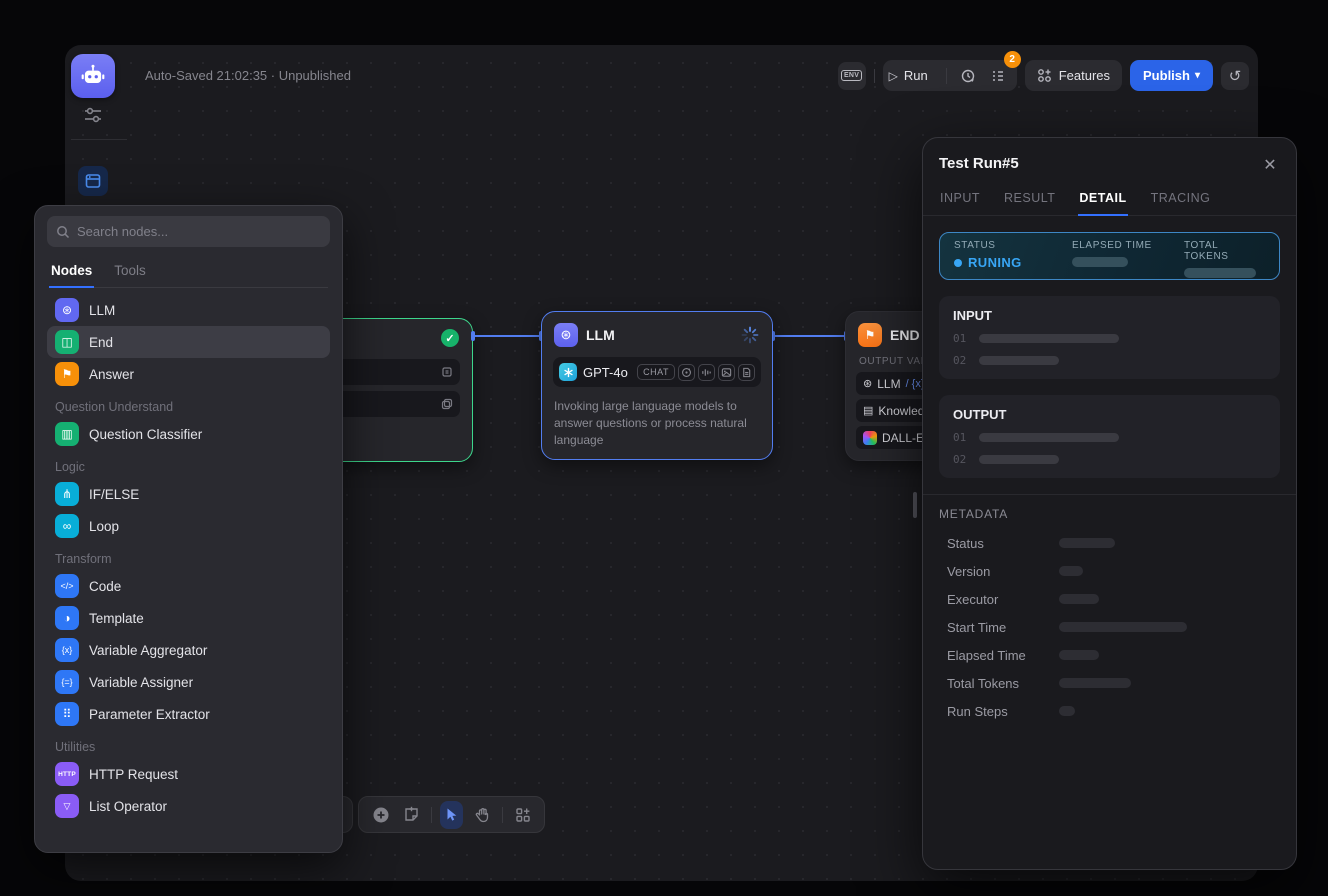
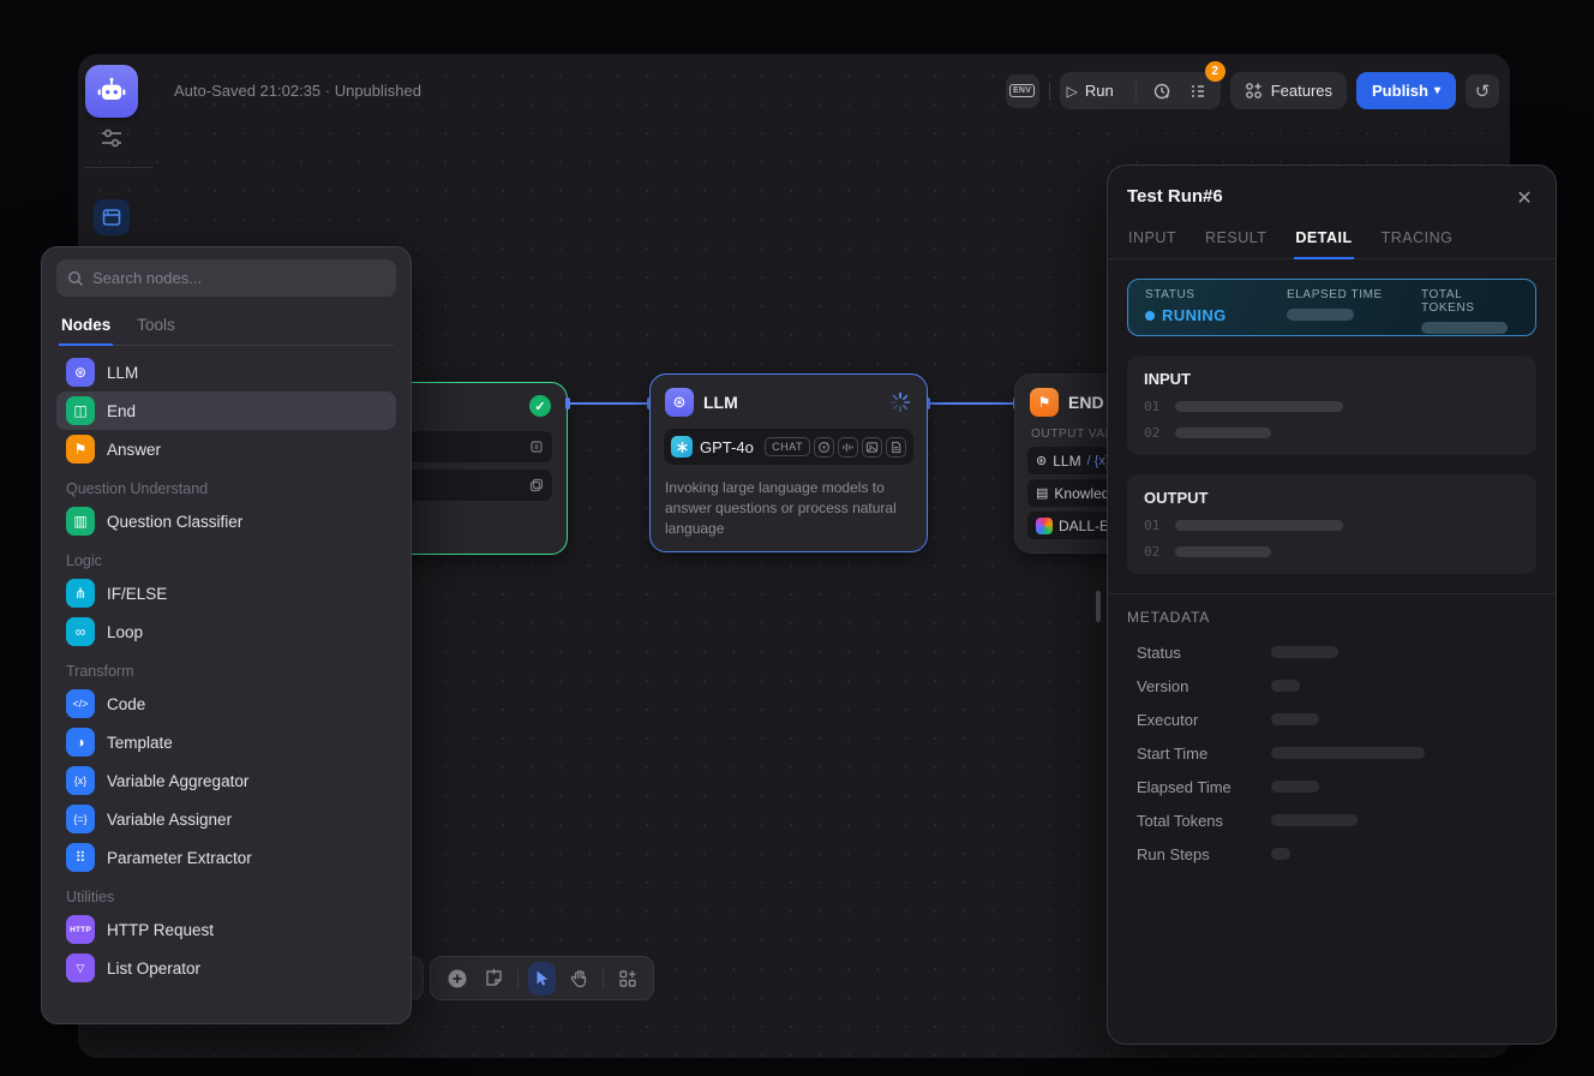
  Auto-Saved 21:02:35 · Unpublished
  ▷
  Run
  2
  Features
  Publish
  ▾
  ↺
  ✓
  ⊛
  LLM
  GPT-4o
  CHAT
  Invoking large language models to answer questions or process natural language
  ⚑
  END
  OUTPUT VA
  ⊛
  LLM
  / {x
  ▤
  Knowle
  DALL-E
  Search nodes...
  Nodes
  Tools
  ⊛
  LLM
  ◫
  End
  ⚑
  Answer
  Question Understand
  ▥
  Question Classifier
  Logic
  ⋔
  IF/ELSE
  ∞
  Loop
  Transform
  </>
  Code
  ◑
  Template
  {x}
  Variable Aggregator
  {=}
  Variable Assigner
  ⠿
  Parameter Extractor
  Utilities
  HTTP Request
  ▽
  List Operator
- Test Run#5
+ Test Run#6
  ✕
  INPUT
  RESULT
  DETAIL
  TRACING
  STATUS
  RUNING
  ELAPSED TIME
  TOTAL TOKENS
  INPUT
  01
  02
  OUTPUT
  01
  02
  METADATA
  Status
  Version
  Executor
  Start Time
  Elapsed Time
  Total Tokens
  Run Steps
